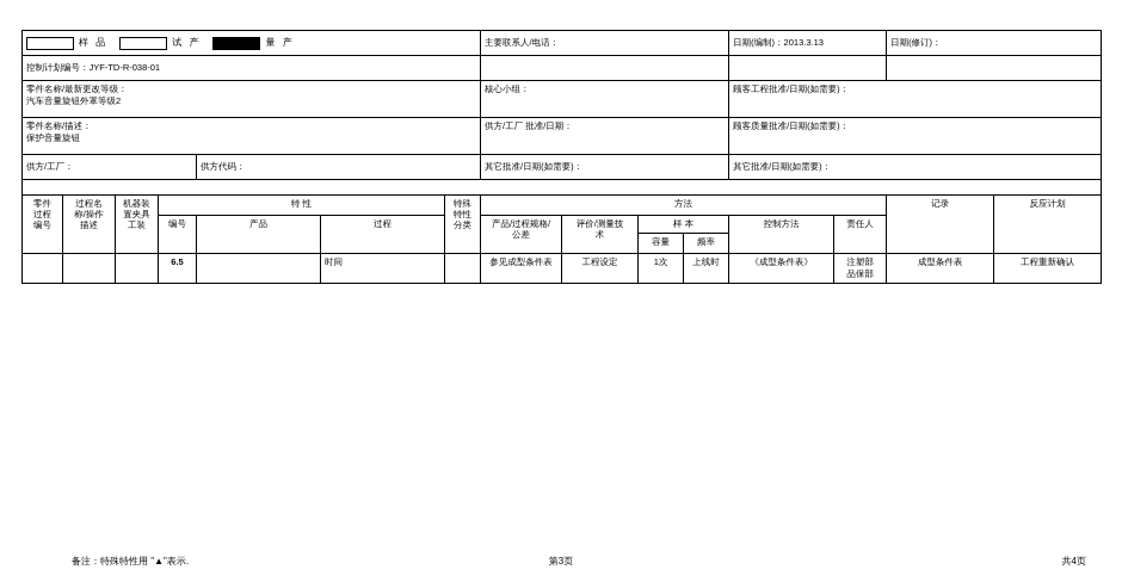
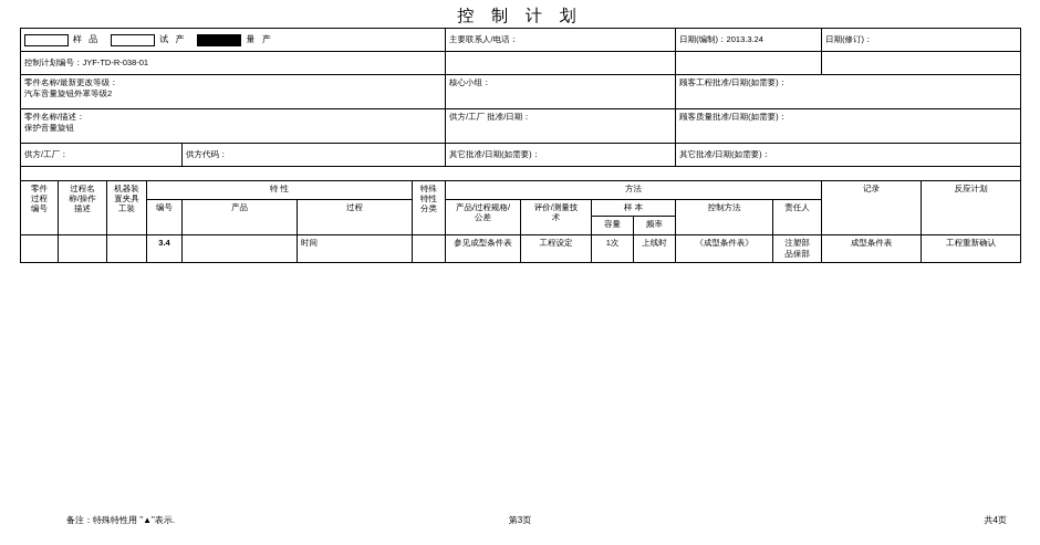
+ 控 制 计 划
- 样 品 试 产 量 产	主要联系人/电话：	日期(编制)：2013.3.13	日期(修订)：
+ 样 品 试 产 量 产	主要联系人/电话：	日期(编制)：2013.3.24	日期(修订)：
  控制计划编号：JYF-TD-R-038-01
  零件名称/最新更改等级： 汽车音量旋钮外罩等级2	核心小组：	顾客工程批准/日期(如需要)：
  零件名称/描述： 保护音量旋钮	供方/工厂 批准/日期：	顾客质量批准/日期(如需要)：
  供方/工厂：	供方代码：	其它批准/日期(如需要)：	其它批准/日期(如需要)：
  零件 过程 编号	过程名 称/操作 描述	机器装 置夹具 工装	特 性	特殊 特性 分类	方法	记录	反应计划
  编号	产品	过程	产品/过程规格/ 公差	评价/测量技 术	样 本	控制方法	责任人
  容量	频率
- 			6.5		时间		参见成型条件表	工程设定	1次	上线时	《成型条件表》	注塑部 品保部	成型条件表	工程重新确认
+ 			3.4		时间		参见成型条件表	工程设定	1次	上线时	《成型条件表》	注塑部 品保部	成型条件表	工程重新确认
  备注：特殊特性用 "▲"表示.
  第3页
  共4页
